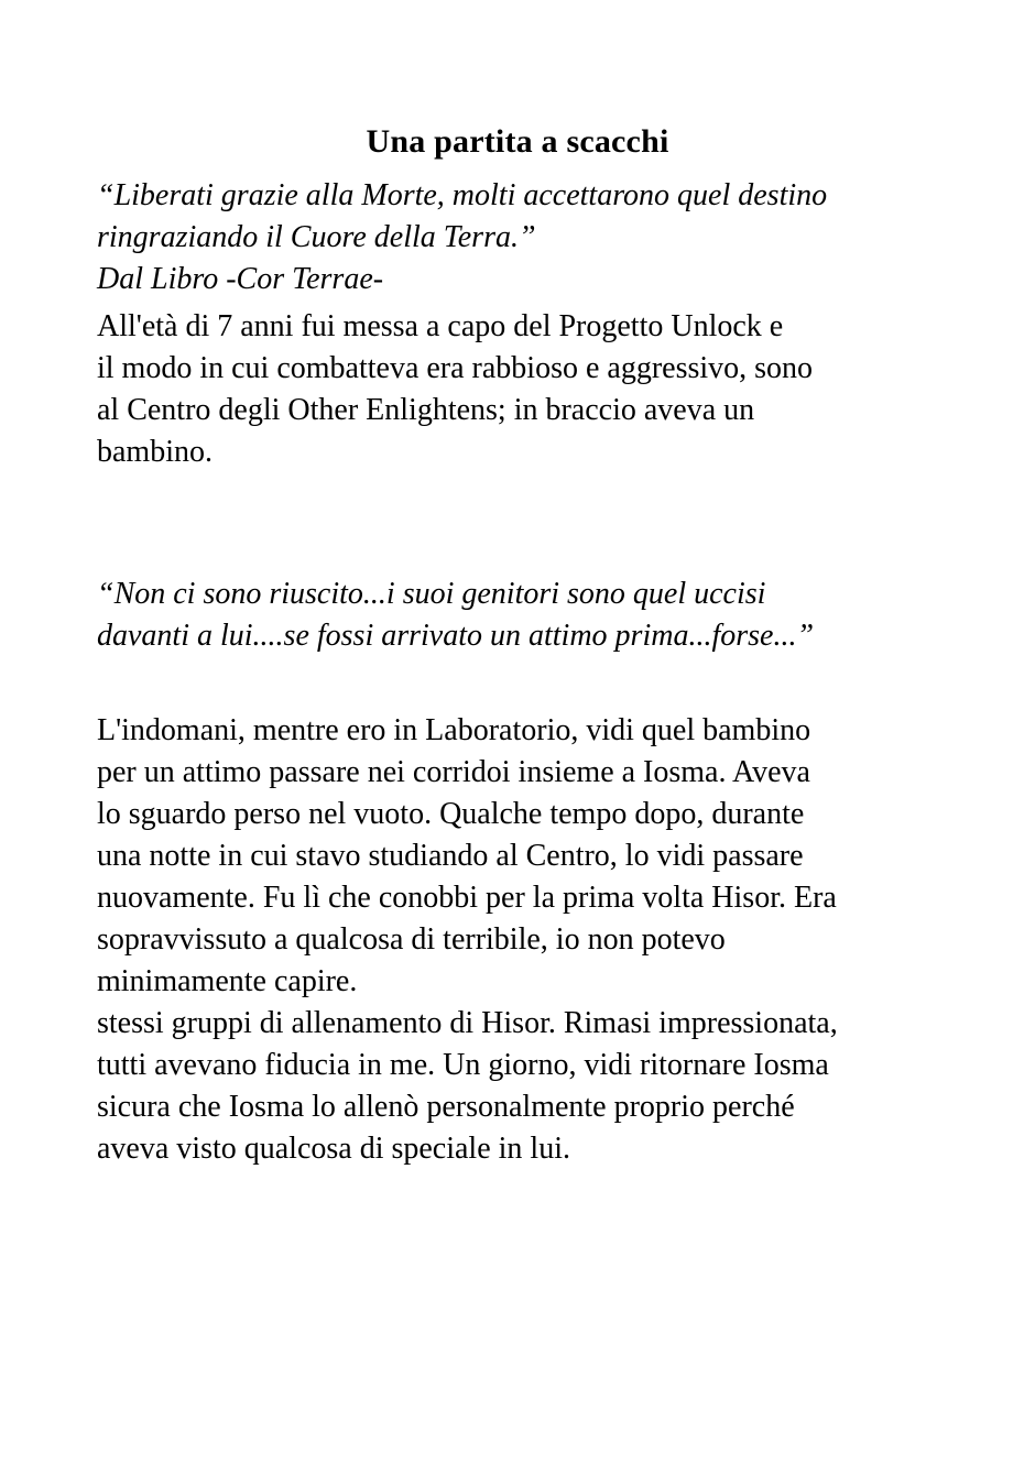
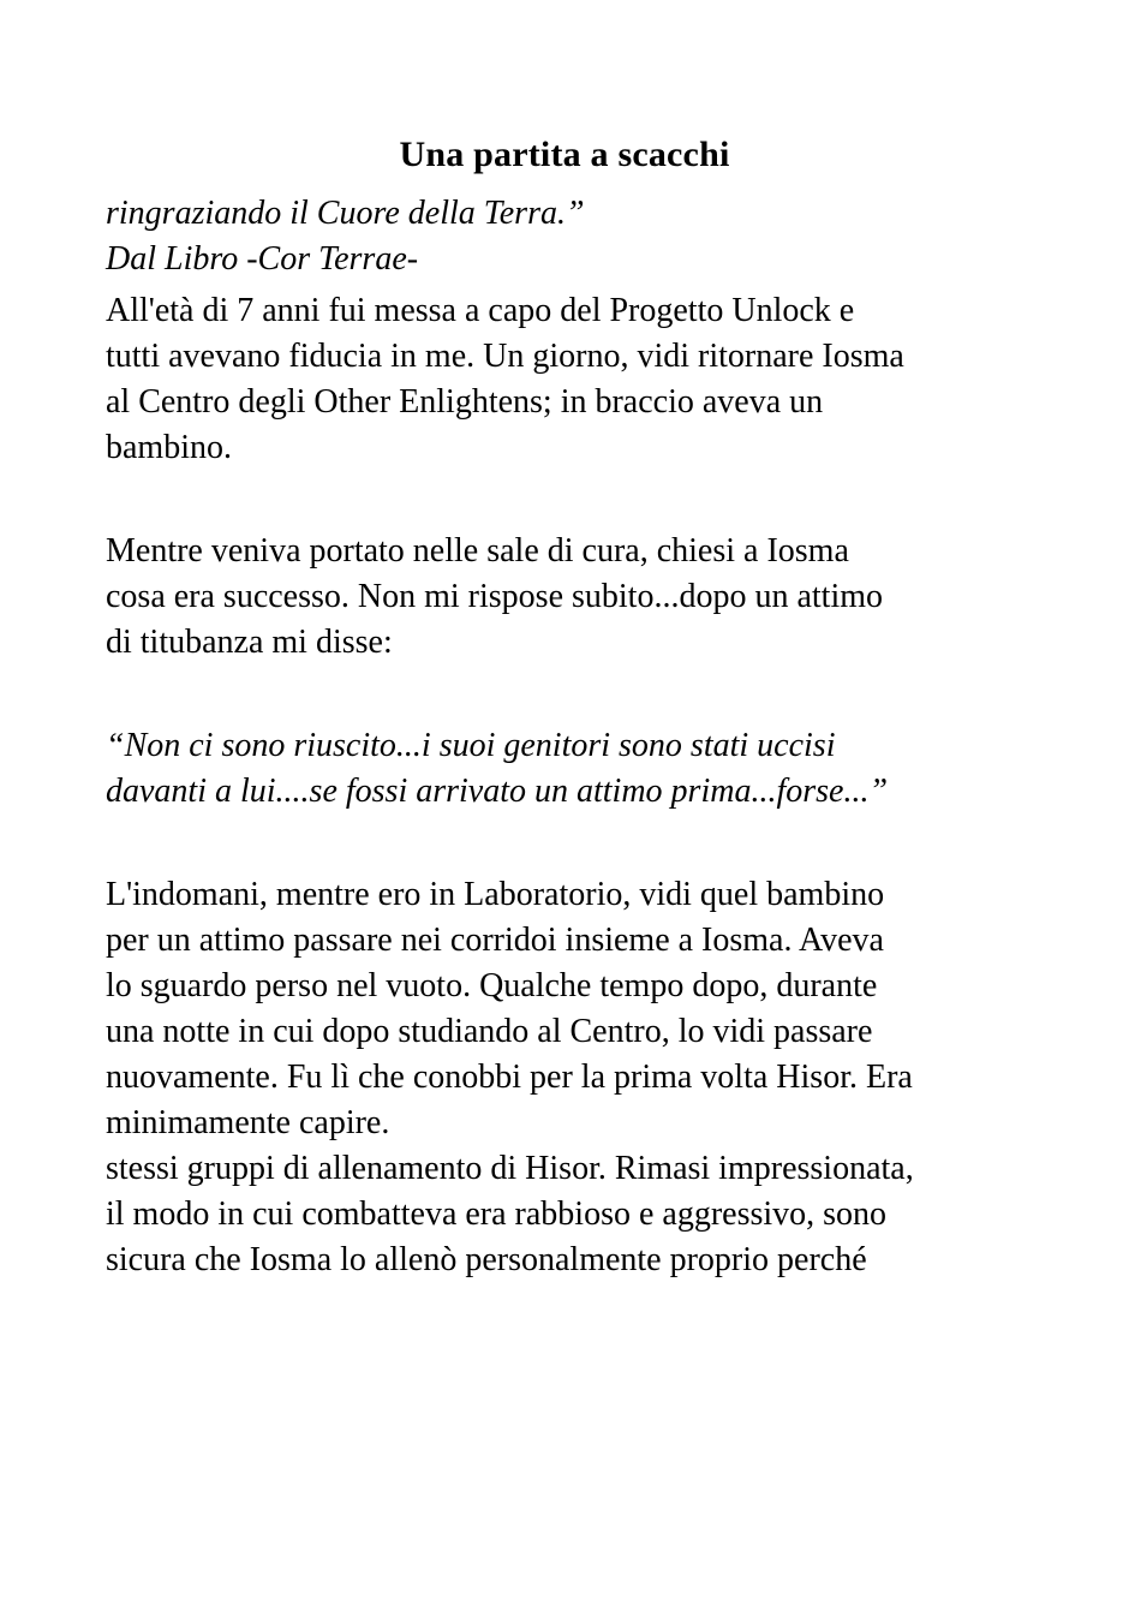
  Una partita a scacchi
- “Liberati grazie alla Morte, molti accettarono quel destino
  ringraziando il Cuore della Terra.”
  Dal Libro -Cor Terrae-
  All'età di 7 anni fui messa a capo del Progetto Unlock e
- il modo in cui combatteva era rabbioso e aggressivo, sono
+ tutti avevano fiducia in me. Un giorno, vidi ritornare Iosma
  al Centro degli Other Enlightens; in braccio aveva un
  bambino.
+ Mentre veniva portato nelle sale di cura, chiesi a Iosma
+ cosa era successo. Non mi rispose subito...dopo un attimo
+ di titubanza mi disse:
- “Non ci sono riuscito...i suoi genitori sono quel uccisi
+ “Non ci sono riuscito...i suoi genitori sono stati uccisi
  davanti a lui....se fossi arrivato un attimo prima...forse...”
  L'indomani, mentre ero in Laboratorio, vidi quel bambino
  per un attimo passare nei corridoi insieme a Iosma. Aveva
  lo sguardo perso nel vuoto. Qualche tempo dopo, durante
- una notte in cui stavo studiando al Centro, lo vidi passare
+ una notte in cui dopo studiando al Centro, lo vidi passare
  nuovamente. Fu lì che conobbi per la prima volta Hisor. Era
- sopravvissuto a qualcosa di terribile, io non potevo
  minimamente capire.
  stessi gruppi di allenamento di Hisor. Rimasi impressionata,
- tutti avevano fiducia in me. Un giorno, vidi ritornare Iosma
+ il modo in cui combatteva era rabbioso e aggressivo, sono
  sicura che Iosma lo allenò personalmente proprio perché
- aveva visto qualcosa di speciale in lui.
